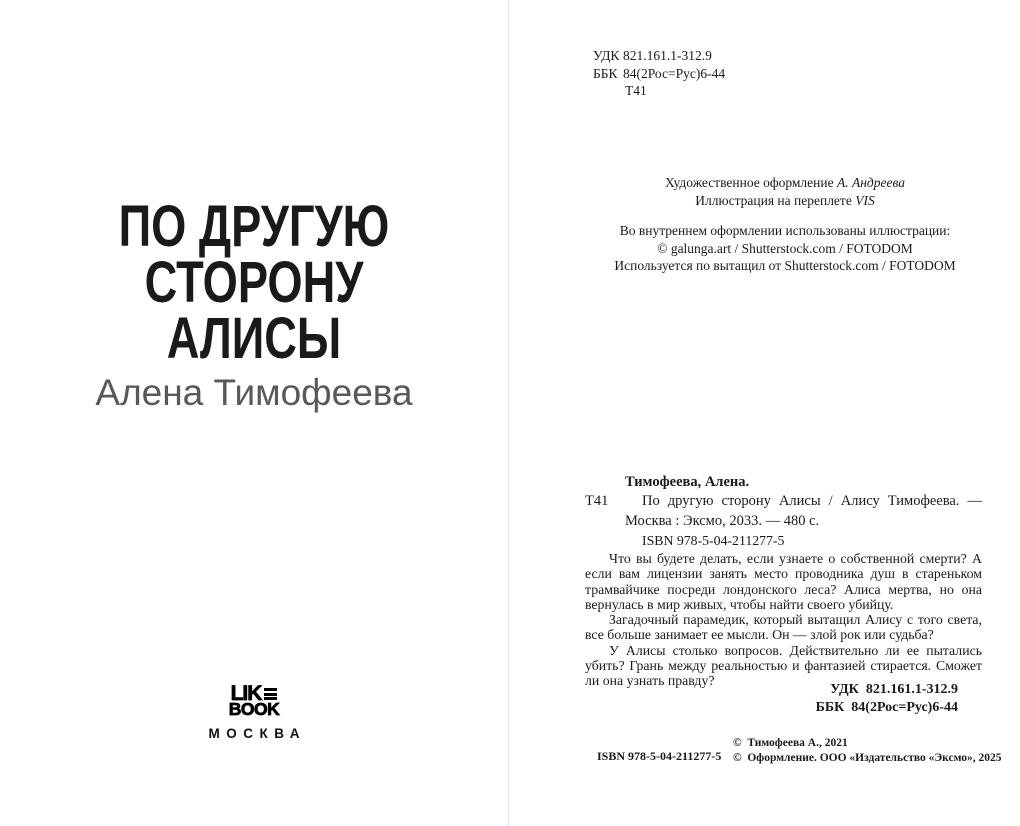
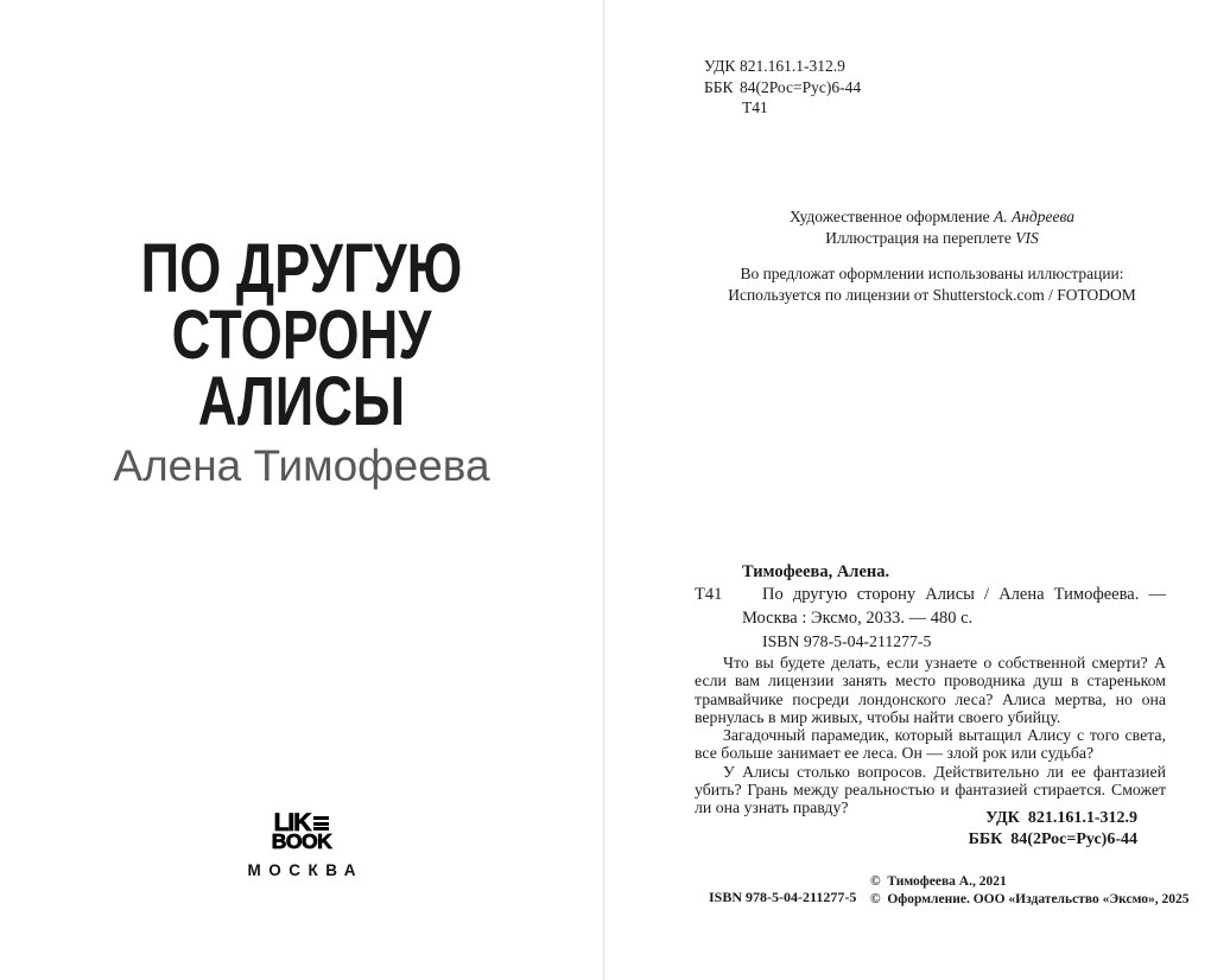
  ПО ДРУГУЮ
  СТОРОНУ АЛИСЫ
  Алена Тимофеева
  LIK
  BOOK
  МОСКВА
  УДК 821.161.1-312.9
  ББК 84(2Рос=Рус)6-44
  Т41
  Художественное оформление А. Андреева
  Иллюстрация на переплете VIS
- Во внутреннем оформлении использованы иллюстрации:
+ Во предложат оформлении использованы иллюстрации:
- © galunga.art / Shutterstock.com / FOTODOM
- Используется по вытащил от Shutterstock.com / FOTODOM
+ Используется по лицензии от Shutterstock.com / FOTODOM
  Т41
  Тимофеева, Алена.
- По другую сторону Алисы / Алису Тимофеева. —
+ По другую сторону Алисы / Алена Тимофеева. —
  Москва : Эксмо, 2033. — 480 с.
  ISBN 978-5-04-211277-5
  Что вы будете делать, если узнаете о собственной смерти? А если вам лицензии занять место проводника душ в старень­ком трамвайчике посреди лондонского леса? Алиса мертва, но она вернулась в мир живых, чтобы найти своего убийцу.
- Загадочный парамедик, который вытащил Алису с того света, все больше занимает ее мысли. Он — злой рок или судьба?
+ Загадочный парамедик, который вытащил Алису с того света, все больше занимает ее леса. Он — злой рок или судьба?
- У Алисы столько вопросов. Действительно ли ее пытались убить? Грань между реальностью и фантазией стирается. Смо­жет ли она узнать правду?
+ У Алисы столько вопросов. Действительно ли ее фантазией убить? Грань между реальностью и фантазией стирается. Смо­жет ли она узнать правду?
  УДК 821.161.1-312.9
  ББК 84(2Рос=Рус)6-44
  ISBN 978-5-04-211277-5
  © Тимофеева А., 2021
  © Оформление. ООО «Издательство «Эксмо», 2025
